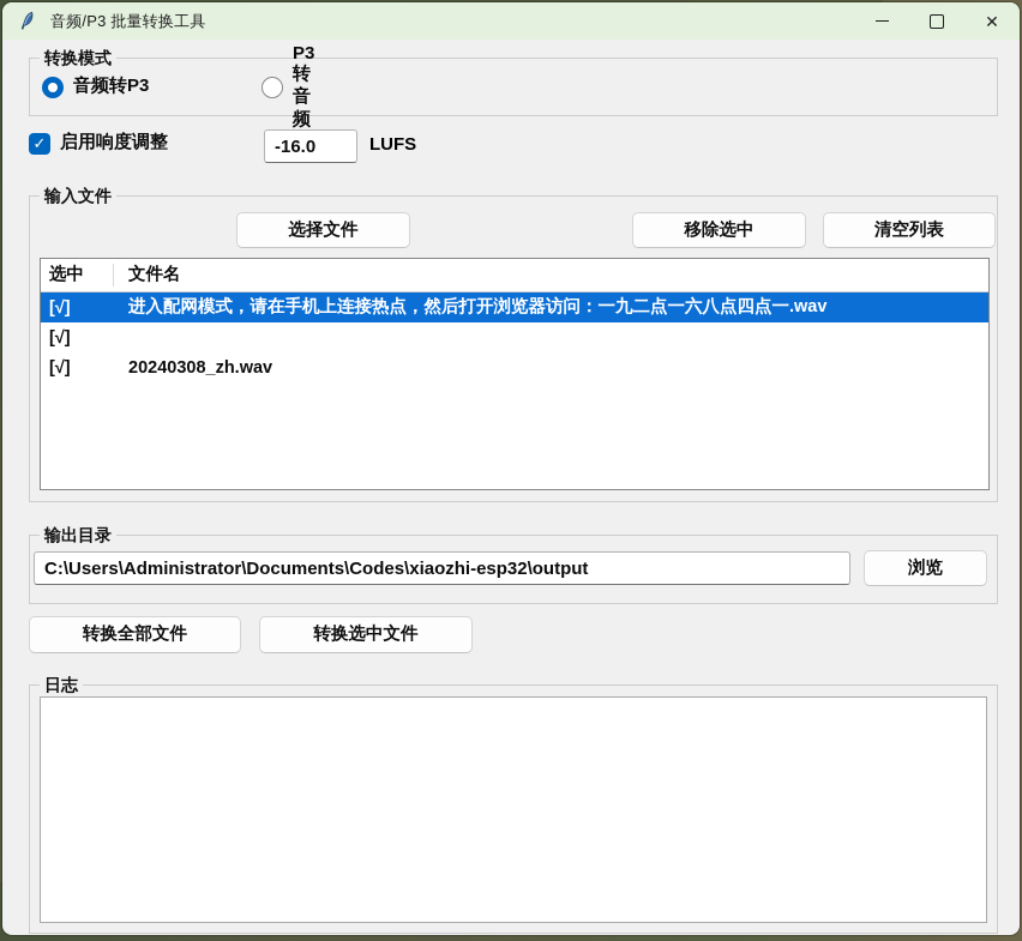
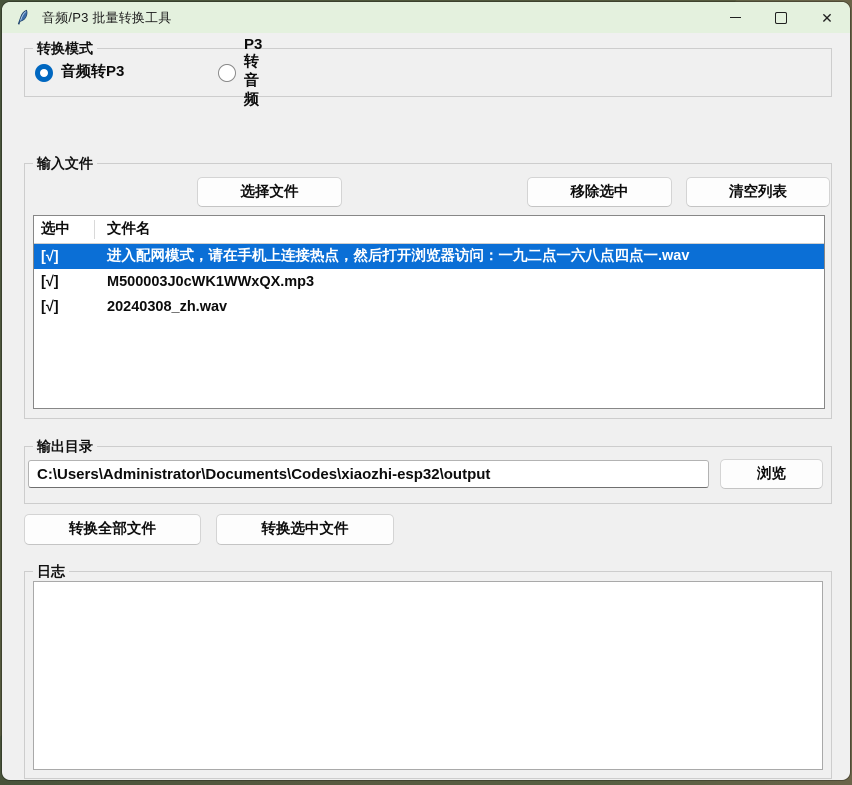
  音频/P3 批量转换工具
  ✕
  转换模式
  音频转P3
  P3转音频
- ✓
- 启用响度调整
- -16.0
- LUFS
  输入文件
  选择文件
  移除选中
  清空列表
  选中
  文件名
  [√]
  进入配网模式，请在手机上连接热点，然后打开浏览器访问：一九二点一六八点四点一.wav
  [√]
+ M500003J0cWK1WWxQX.mp3
  [√]
  20240308_zh.wav
  输出目录
  C:\Users\Administrator\Documents\Codes\xiaozhi-esp32\output
  浏览
  转换全部文件
  转换选中文件
  日志
